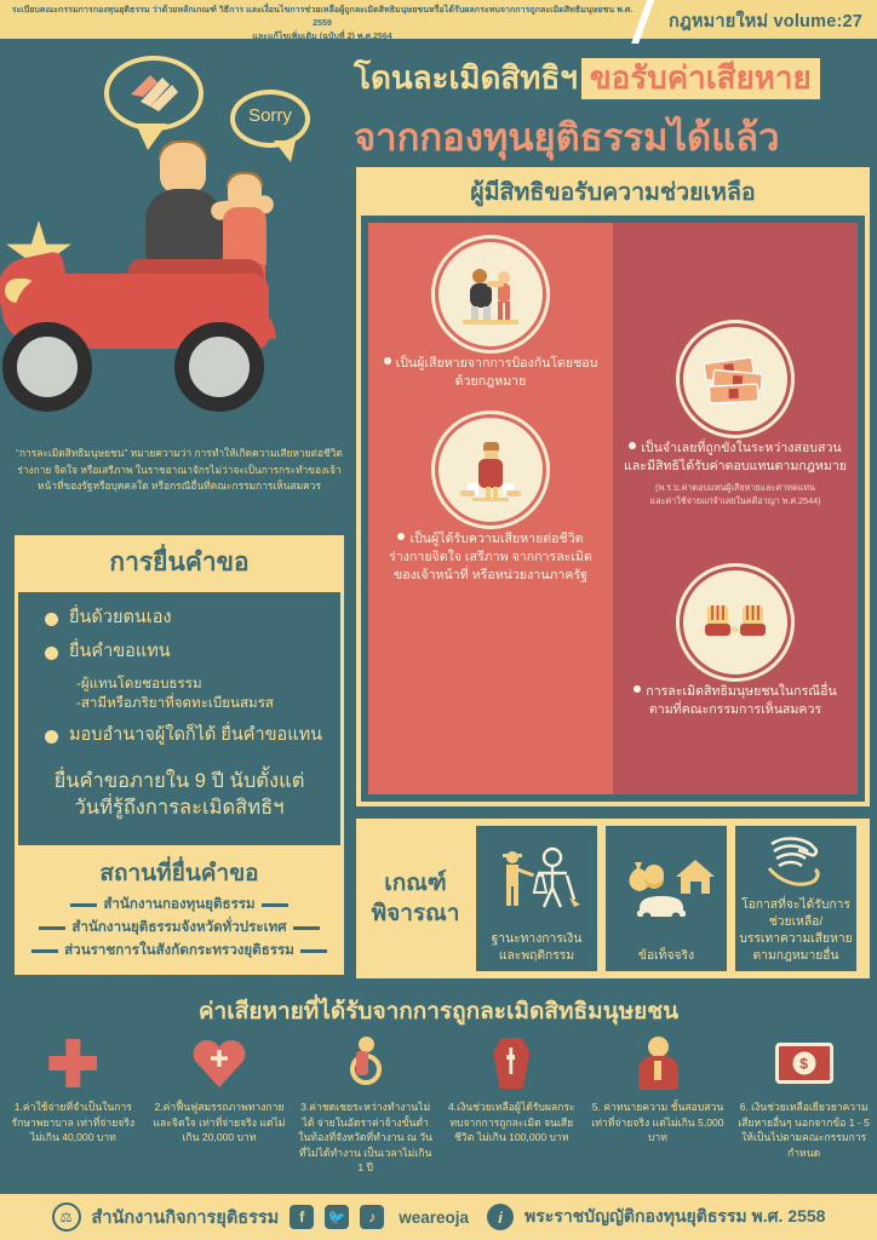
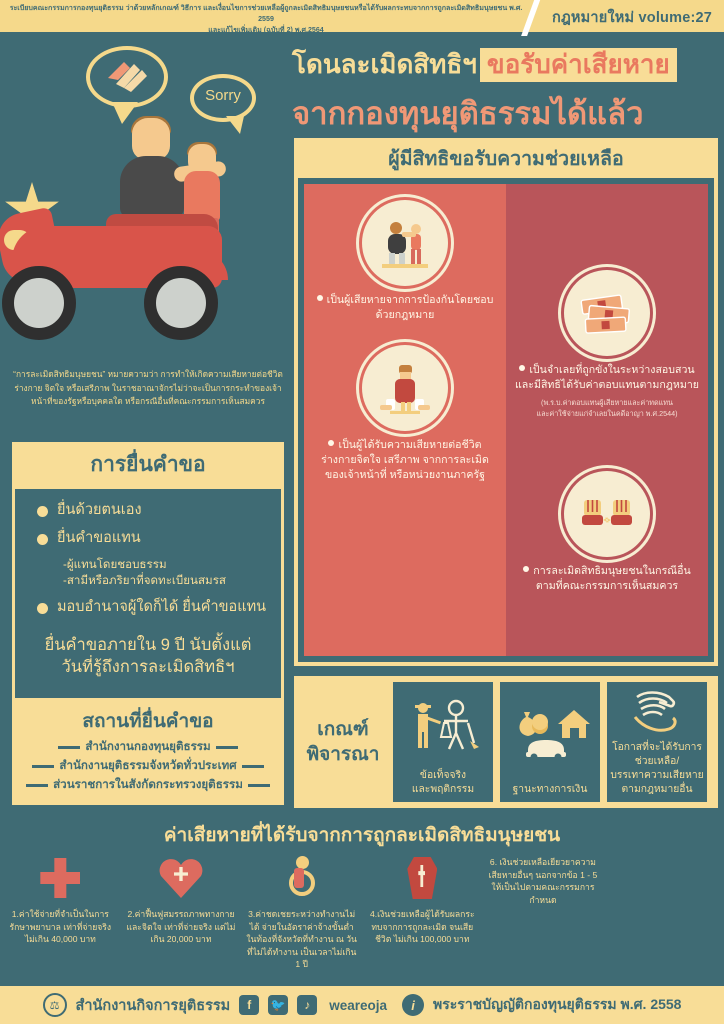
  ระเบียบคณะกรรมการกองทุนยุติธรรม ว่าด้วยหลักเกณฑ์ วิธีการ และเงื่อนไขการช่วยเหลือผู้ถูกละเมิดสิทธิมนุษยชนหรือได้รับผลกระทบจากการถูกละเมิดสิทธิมนุษยชน พ.ศ. 2559
  และแก้ไขเพิ่มเติม (ฉบับที่ 2) พ.ศ.2564
  กฎหมายใหม่ volume:27
  Sorry
  โดนละเมิดสิทธิฯ ขอรับค่าเสียหาย
  จากกองทุนยุติธรรมได้แล้ว
  “การละเมิดสิทธิมนุษยชน” หมายความว่า การทำให้เกิดความเสียหายต่อชีวิต ร่างกาย จิตใจ หรือเสรีภาพ ในราชอาณาจักรไม่ว่าจะเป็นการกระทำของเจ้าหน้าที่ของรัฐหรือบุคคลใด หรือกรณีอื่นที่คณะกรรมการเห็นสมควร
  การยื่นคำขอ
  ยื่นด้วยตนเอง
  ยื่นคำขอแทน
  -ผู้แทนโดยชอบธรรม
  -สามีหรือภริยาที่จดทะเบียนสมรส
  มอบอำนาจผู้ใดก็ได้ ยื่นคำขอแทน
  ยื่นคำขอภายใน 9 ปี นับตั้งแต่
  วันที่รู้ถึงการละเมิดสิทธิฯ
  สถานที่ยื่นคำขอ
  สำนักงานกองทุนยุติธรรม
  สำนักงานยุติธรรมจังหวัดทั่วประเทศ
  ส่วนราชการในสังกัดกระทรวงยุติธรรม
  ผู้มีสิทธิขอรับความช่วยเหลือ
  เป็นผู้เสียหายจากการป้องกันโดยชอบด้วยกฎหมาย
  เป็นผู้ได้รับความเสียหายต่อชีวิต ร่างกายจิตใจ เสรีภาพ จากการละเมิดของเจ้าหน้าที่ หรือหน่วยงานภาครัฐ
  เป็นจำเลยที่ถูกขังในระหว่างสอบสวนและมีสิทธิได้รับค่าตอบแทนตามกฎหมาย
  (พ.ร.บ.ค่าตอบแทนผู้เสียหายและค่าทดแทน
  และค่าใช้จ่ายแก่จำเลยในคดีอาญา พ.ศ.2544)
  การละเมิดสิทธิมนุษยชนในกรณีอื่นตามที่คณะกรรมการเห็นสมควร
  เกณฑ์
  พิจารณา
- ฐานะทางการเงิน
+ ข้อเท็จจริง
  และพฤติกรรม
- ข้อเท็จจริง
+ ฐานะทางการเงิน
  โอกาสที่จะได้รับการช่วยเหลือ/
  บรรเทาความเสียหายตามกฎหมายอื่น
  ค่าเสียหายที่ได้รับจากการถูกละเมิดสิทธิมนุษยชน
  1.ค่าใช้จ่ายที่จำเป็นในการรักษาพยาบาล เท่าที่จ่ายจริง ไม่เกิน 40,000 บาท
  2.ค่าฟื้นฟูสมรรถภาพทางกายและจิตใจ เท่าที่จ่ายจริง แต่ไม่เกิน 20,000 บาท
  3.ค่าชดเชยระหว่างทำงานไม่ได้ จ่ายในอัตราค่าจ้างขั้นต่ำในท้องที่จังหวัดที่ทำงาน ณ วันที่ไม่ได้ทำงาน เป็นเวลาไม่เกิน 1 ปี
  4.เงินช่วยเหลือผู้ได้รับผลกระทบจากการถูกละเมิด จนเสียชีวิต ไม่เกิน 100,000 บาท
- 5. ค่าทนายความ ชั้นสอบสวน เท่าที่จ่ายจริง แต่ไม่เกิน 5,000 บาท
- $
  6. เงินช่วยเหลือเยียวยาความเสียหายอื่นๆ นอกจากข้อ 1 - 5 ให้เป็นไปตามคณะกรรมการกำหนด
  ⚖
  สำนักงานกิจการยุติธรรม
  f
  🐦
  ♪
  weareoja
  i
  พระราชบัญญัติกองทุนยุติธรรม พ.ศ. 2558
